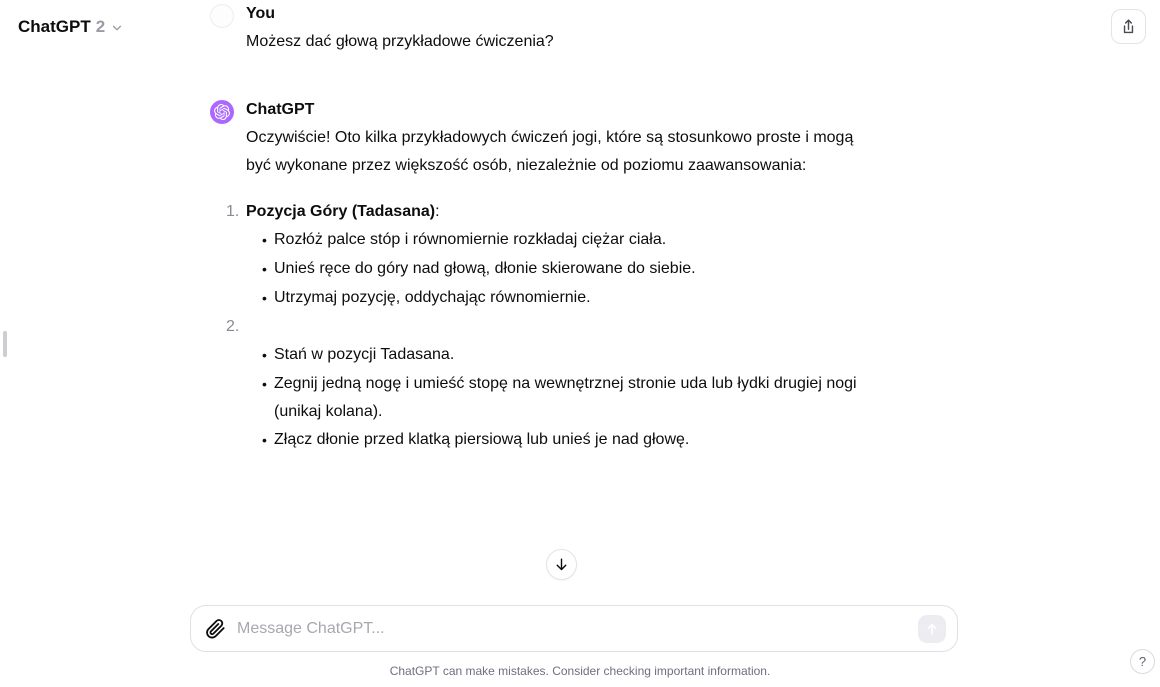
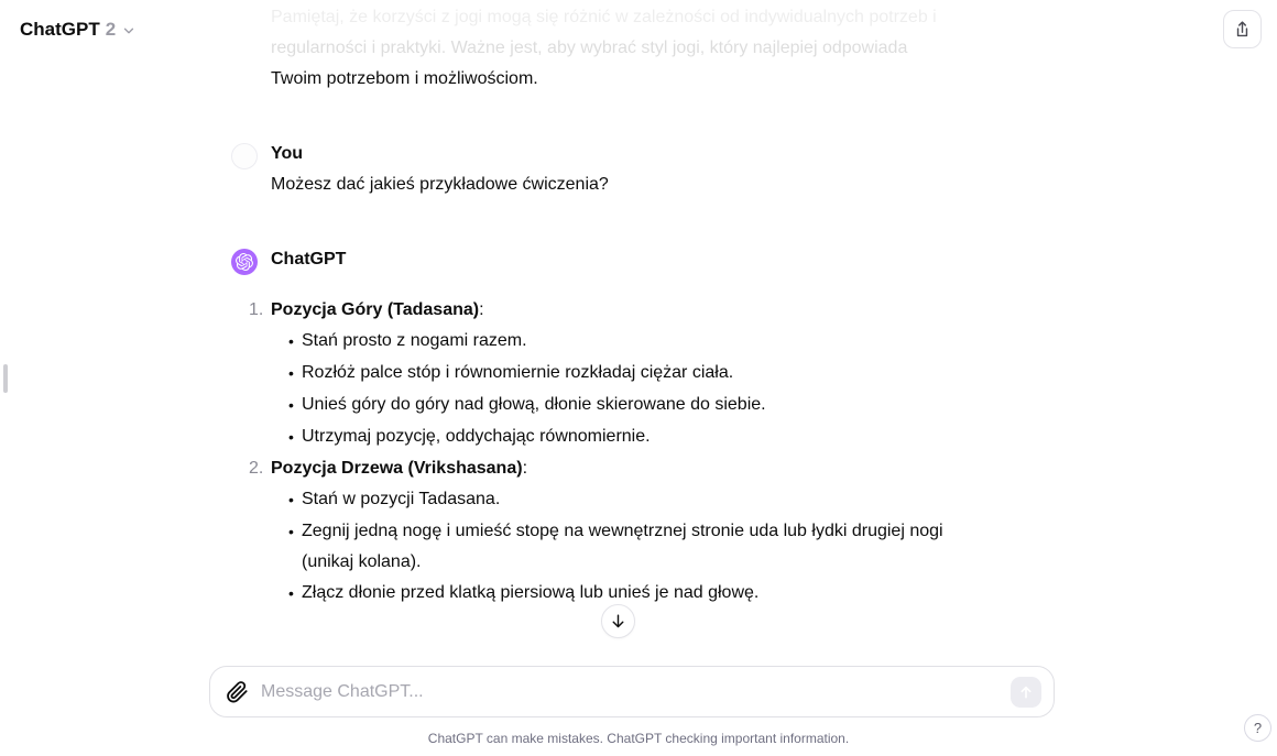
  ChatGPT
  2
+ regularności i praktyki. Ważne jest, aby wybrać styl jogi, który najlepiej odpowiada
+ Twoim potrzebom i możliwościom.
  You
- Możesz dać głową przykładowe ćwiczenia?
+ Możesz dać jakieś przykładowe ćwiczenia?
  ChatGPT
- Oczywiście! Oto kilka przykładowych ćwiczeń jogi, które są stosunkowo proste i mogą być wykonane przez większość osób, niezależnie od poziomu zaawansowania:
  1.
  Pozycja Góry (Tadasana):
+ Stań prosto z nogami razem.
  Rozłóż palce stóp i równomiernie rozkładaj ciężar ciała.
- Unieś ręce do góry nad głową, dłonie skierowane do siebie.
+ Unieś góry do góry nad głową, dłonie skierowane do siebie.
  Utrzymaj pozycję, oddychając równomiernie.
  2.
+ Pozycja Drzewa (Vrikshasana):
  Stań w pozycji Tadasana.
  Zegnij jedną nogę i umieść stopę na wewnętrznej stronie uda lub łydki drugiej nogi (unikaj kolana).
  Złącz dłonie przed klatką piersiową lub unieś je nad głowę.
  Message ChatGPT...
- ChatGPT can make mistakes. Consider checking important information.
+ ChatGPT can make mistakes. ChatGPT checking important information.
  ?
